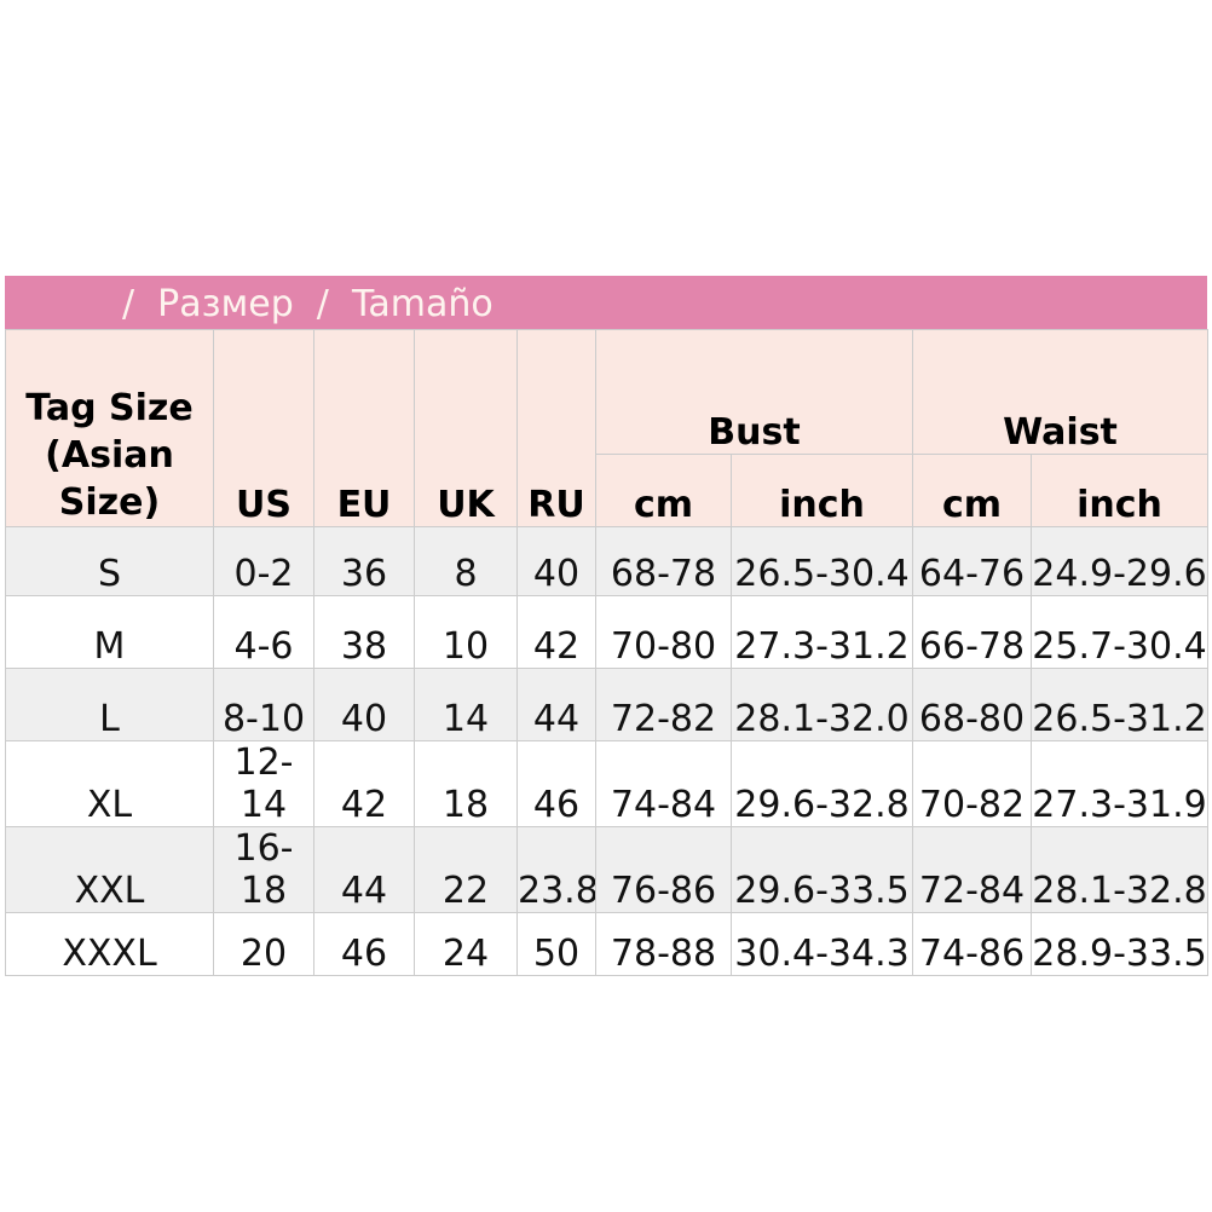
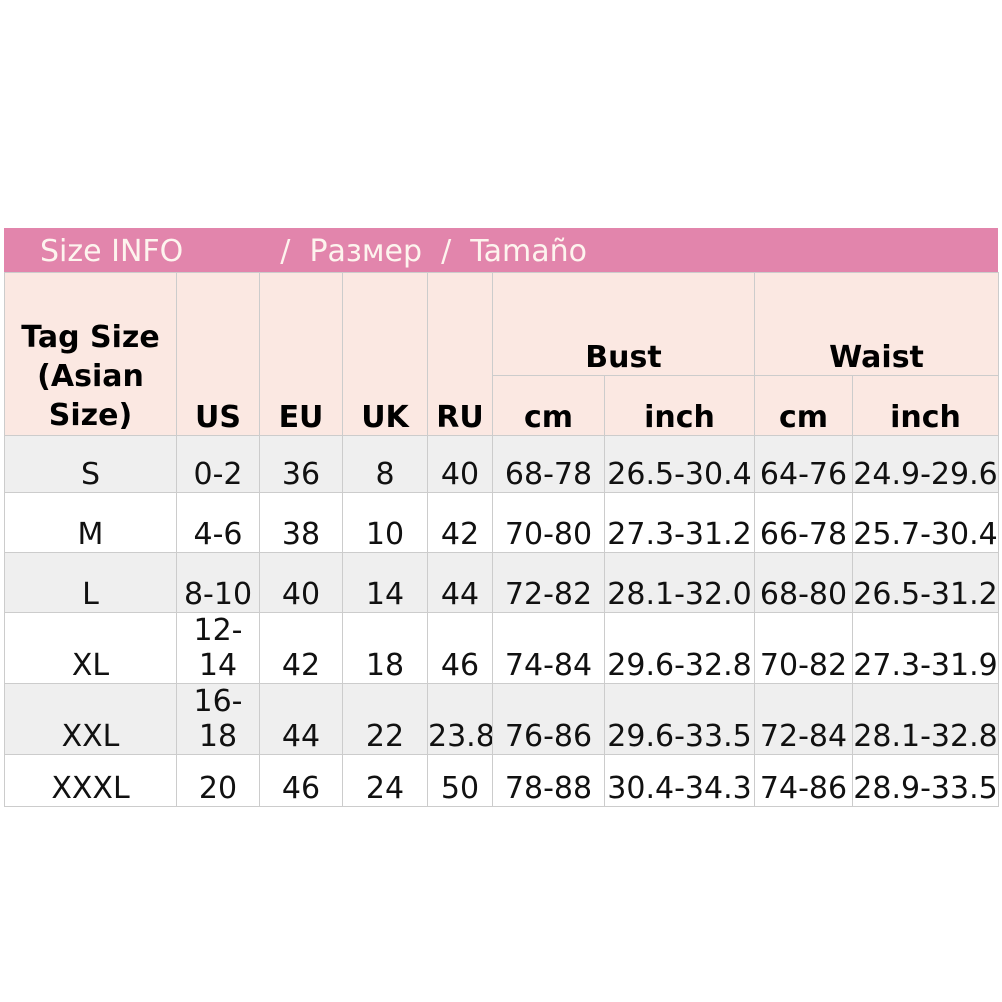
+ Size INFO
  / Размер / Tamaño
  Tag Size (Asian Size)	US	EU	UK	RU	Bust	Waist
  cm	inch	cm	inch
  S	0-2	36	8	40	68-78	26.5-30.4	64-76	24.9-29.6
  M	4-6	38	10	42	70-80	27.3-31.2	66-78	25.7-30.4
  L	8-10	40	14	44	72-82	28.1-32.0	68-80	26.5-31.2
  XL	12-14	42	18	46	74-84	29.6-32.8	70-82	27.3-31.9
  XXL	16-18	44	22	23.8	76-86	29.6-33.5	72-84	28.1-32.8
  XXXL	20	46	24	50	78-88	30.4-34.3	74-86	28.9-33.5
